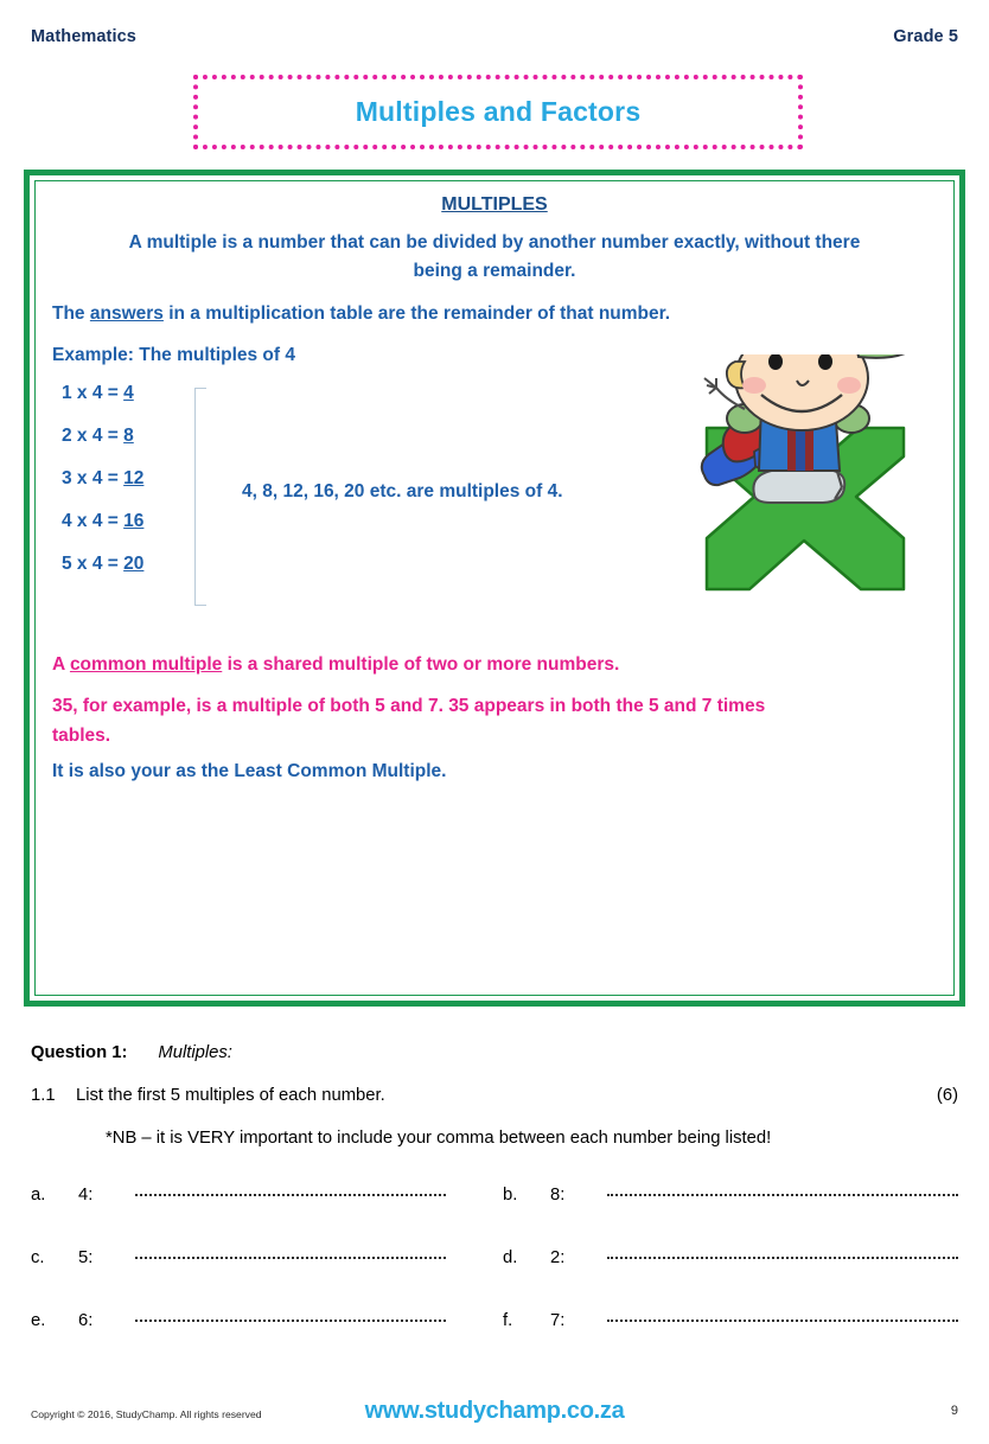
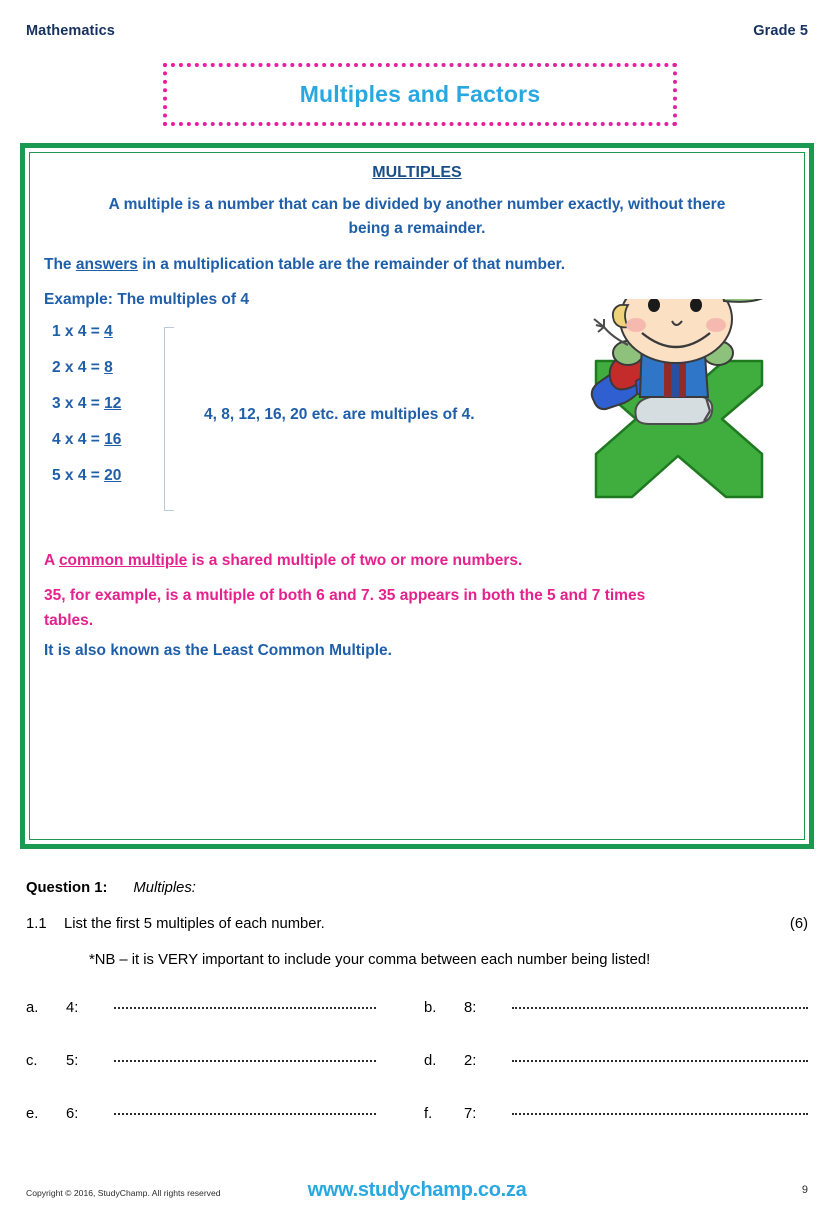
  Mathematics
  Grade 5
  Multiples and Factors
  MULTIPLES
  A multiple is a number that can be divided by another number exactly, without there
  being a remainder.
  The answers in a multiplication table are the remainder of that number.
  Example: The multiples of 4
  1 x 4 = 4
  2 x 4 = 8
  3 x 4 = 12
  4 x 4 = 16
  5 x 4 = 20
  4, 8, 12, 16, 20 etc. are multiples of 4.
  A common multiple is a shared multiple of two or more numbers.
- 35, for example, is a multiple of both 5 and 7. 35 appears in both the 5 and 7 times
+ 35, for example, is a multiple of both 6 and 7. 35 appears in both the 5 and 7 times
  tables.
- It is also your as the Least Common Multiple.
+ It is also known as the Least Common Multiple.
  Question 1:
  Multiples:
  1.1
  List the first 5 multiples of each number.
  (6)
  *NB – it is VERY important to include your comma between each number being listed!
  a.
  4:
  b.
  8:
  c.
  5:
  d.
  2:
  e.
  6:
  f.
  7:
  Copyright © 2016, StudyChamp. All rights reserved
  www.studychamp.co.za
  9
